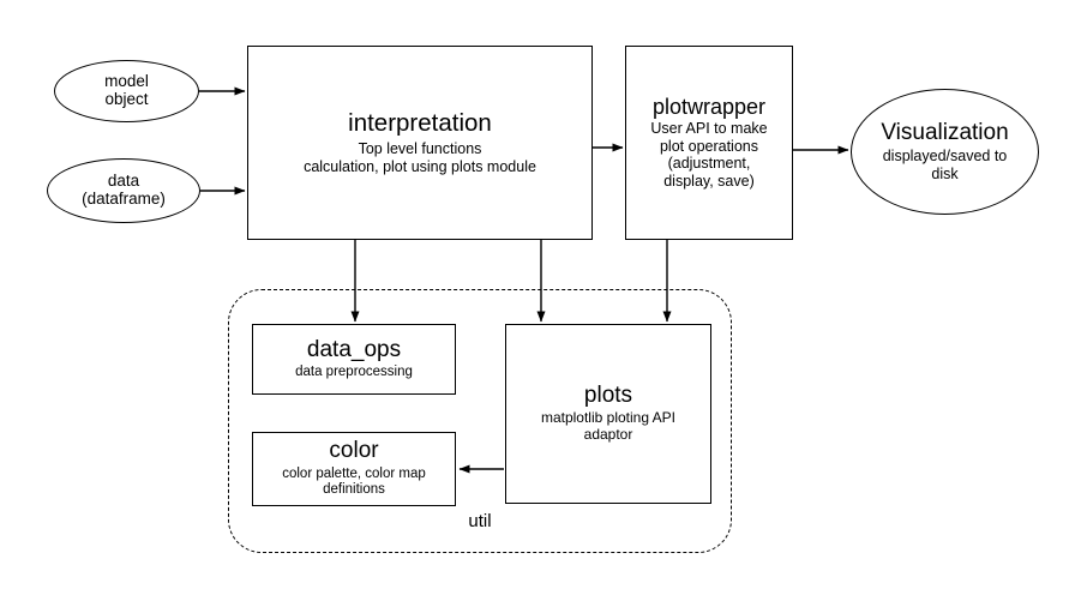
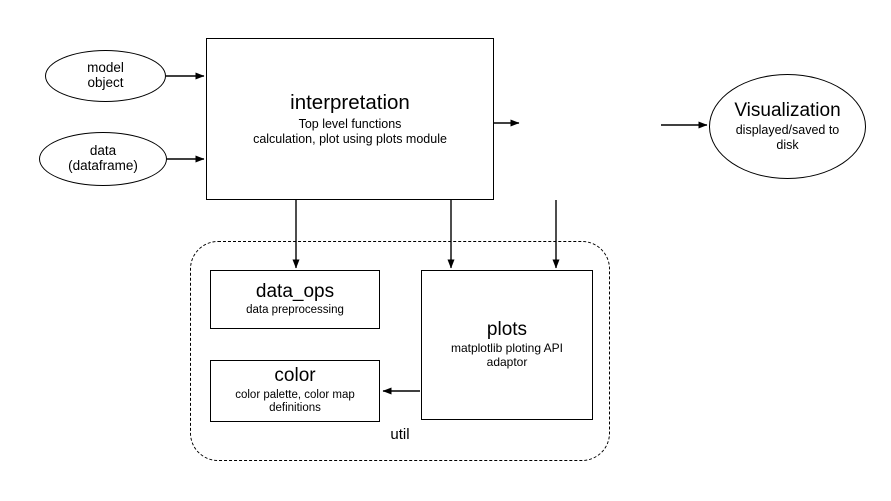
  util
  model
  object
  data
  (dataframe)
  interpretation
  Top level functions
  calculation, plot using plots module
- plotwrapper
- User API to make
- plot operations
- (adjustment,
- display, save)
  Visualization
  displayed/saved to
  disk
  data_ops
  data preprocessing
  color
  color palette, color map
  definitions
  plots
  matplotlib ploting API
  adaptor
